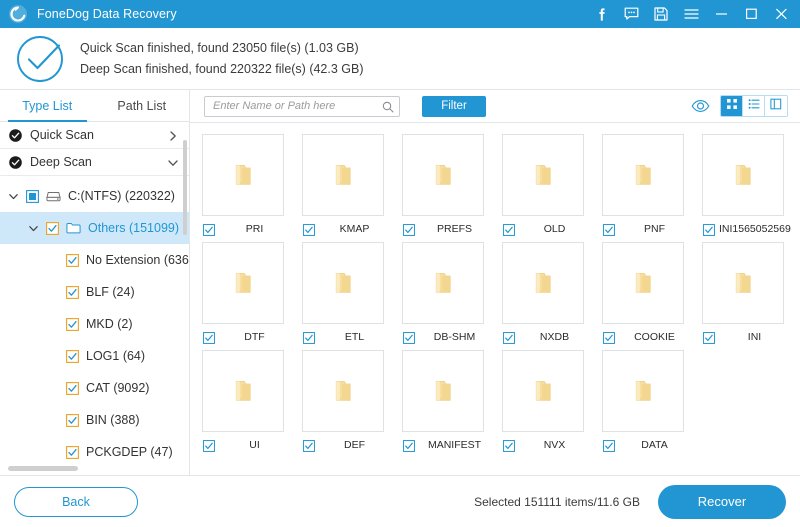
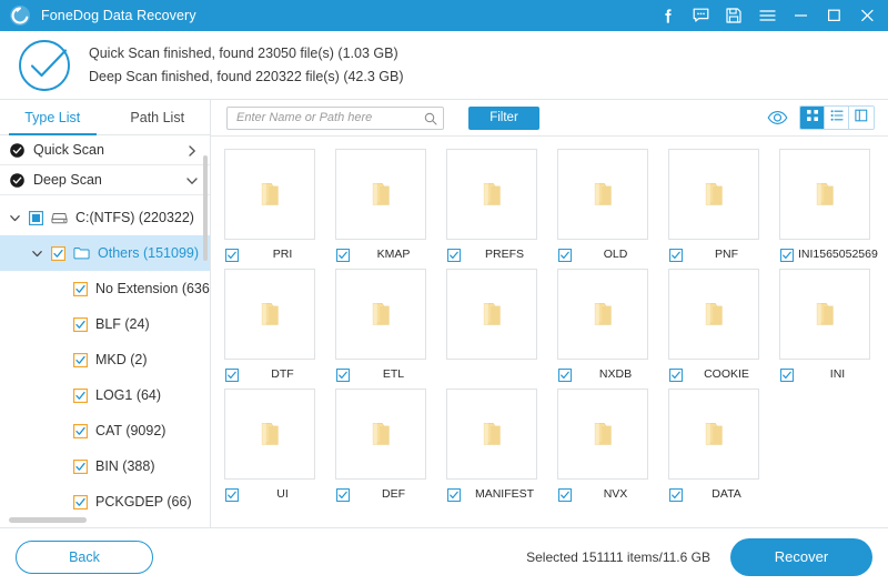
  FoneDog Data Recovery
  Quick Scan finished, found 23050 file(s) (1.03 GB)
  Deep Scan finished, found 220322 file(s) (42.3 GB)
  Type List
  Path List
  Quick Scan
  Deep Scan
  C:(NTFS) (220322)
  Others (151099)
  No Extension (636
  BLF (24)
  MKD (2)
  LOG1 (64)
  CAT (9092)
  BIN (388)
- PCKGDEP (47)
+ PCKGDEP (66)
  Enter Name or Path here
  Filter
  PRI
  KMAP
  PREFS
  OLD
  PNF
  INI1565052569
  DTF
  ETL
- DB-SHM
  NXDB
  COOKIE
  INI
  UI
  DEF
  MANIFEST
  NVX
  DATA
  Back
  Selected 151111 items/11.6 GB
  Recover
